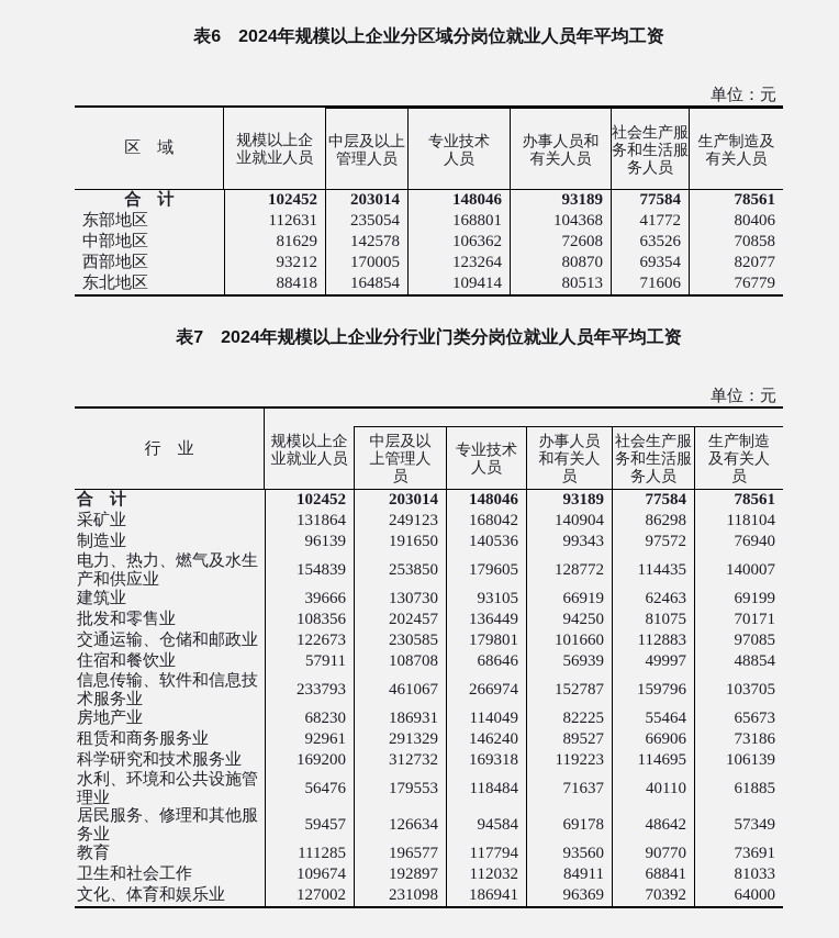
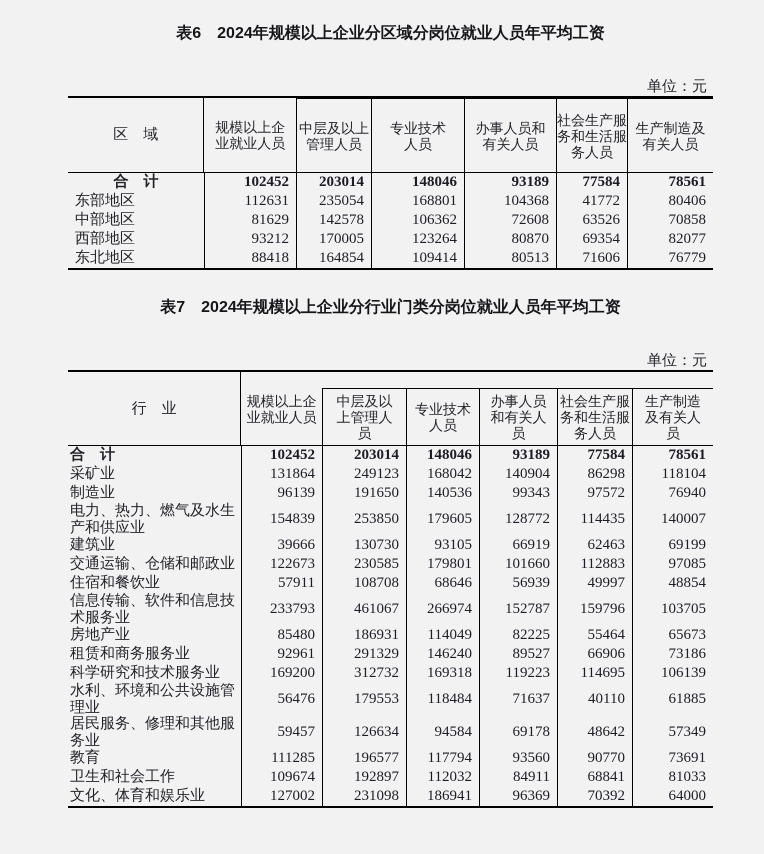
  表6 2024年规模以上企业分区域分岗位就业人员年平均工资
  单位：元
  区 域
  规模以上企
  业就业人员
  中层及以上
  管理人员
  专业技术
  人员
  办事人员和
  有关人员
  社会生产服
  务和生活服
  务人员
  生产制造及
  有关人员
  合 计
  102452
  203014
  148046
  93189
  77584
  78561
  东部地区
  112631
  235054
  168801
  104368
  41772
  80406
  中部地区
  81629
  142578
  106362
  72608
  63526
  70858
  西部地区
  93212
  170005
  123264
  80870
  69354
  82077
  东北地区
  88418
  164854
  109414
  80513
  71606
  76779
  表7 2024年规模以上企业分行业门类分岗位就业人员年平均工资
  单位：元
  行 业
  规模以上企
  业就业人员
  中层及以
  上管理人
  员
  专业技术
  人员
  办事人员
  和有关人
  员
  社会生产服
  务和生活服
  务人员
  生产制造
  及有关人
  员
  合 计
  102452
  203014
  148046
  93189
  77584
  78561
  采矿业
  131864
  249123
  168042
  140904
  86298
  118104
  制造业
  96139
  191650
  140536
  99343
  97572
  76940
  电力、热力、燃气及水生产和供应业
  154839
  253850
  179605
  128772
  114435
  140007
  建筑业
  39666
  130730
  93105
  66919
  62463
  69199
- 批发和零售业
- 108356
- 202457
- 136449
- 94250
- 81075
- 70171
  交通运输、仓储和邮政业
  122673
  230585
  179801
  101660
  112883
  97085
  住宿和餐饮业
  57911
  108708
  68646
  56939
  49997
  48854
  信息传输、软件和信息技术服务业
  233793
  461067
  266974
  152787
  159796
  103705
  房地产业
- 68230
+ 85480
  186931
  114049
  82225
  55464
  65673
  租赁和商务服务业
  92961
  291329
  146240
  89527
  66906
  73186
  科学研究和技术服务业
  169200
  312732
  169318
  119223
  114695
  106139
  水利、环境和公共设施管理业
  56476
  179553
  118484
  71637
  40110
  61885
  居民服务、修理和其他服务业
  59457
  126634
  94584
  69178
  48642
  57349
  教育
  111285
  196577
  117794
  93560
  90770
  73691
  卫生和社会工作
  109674
  192897
  112032
  84911
  68841
  81033
  文化、体育和娱乐业
  127002
  231098
  186941
  96369
  70392
  64000
